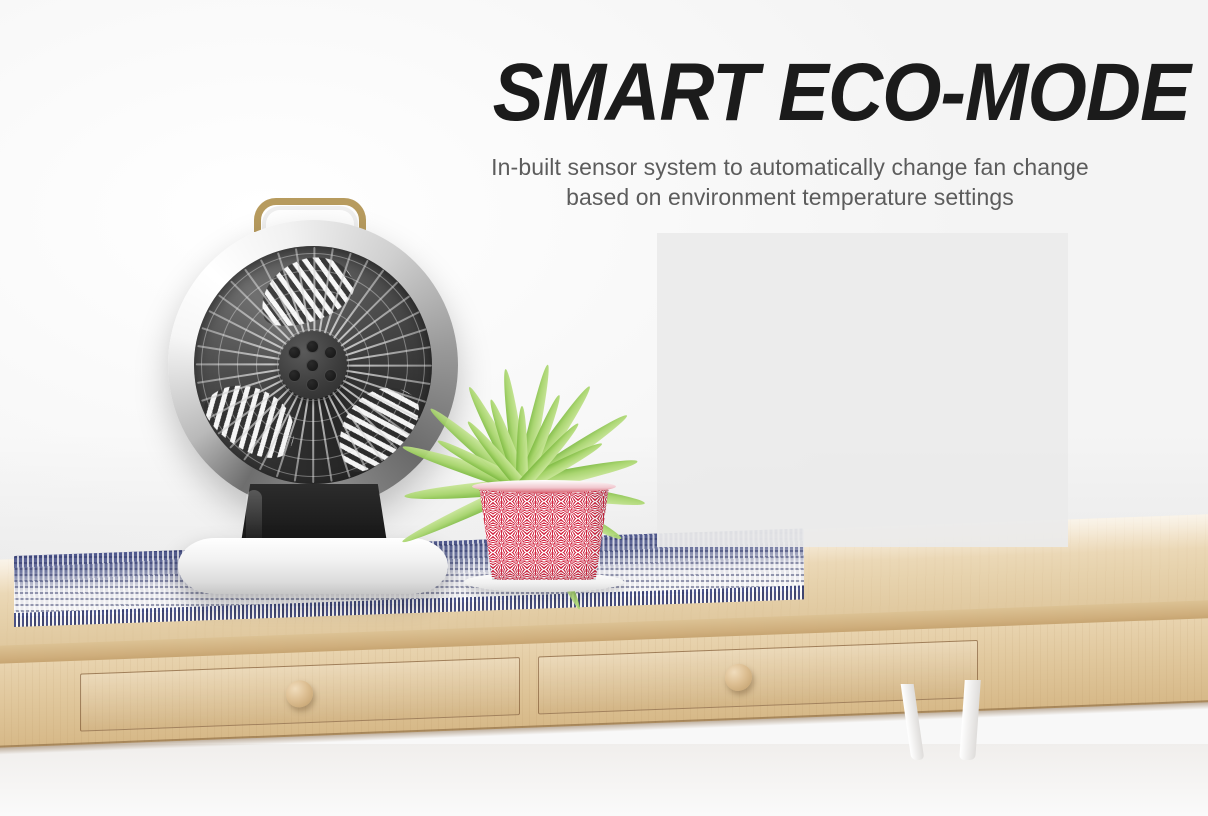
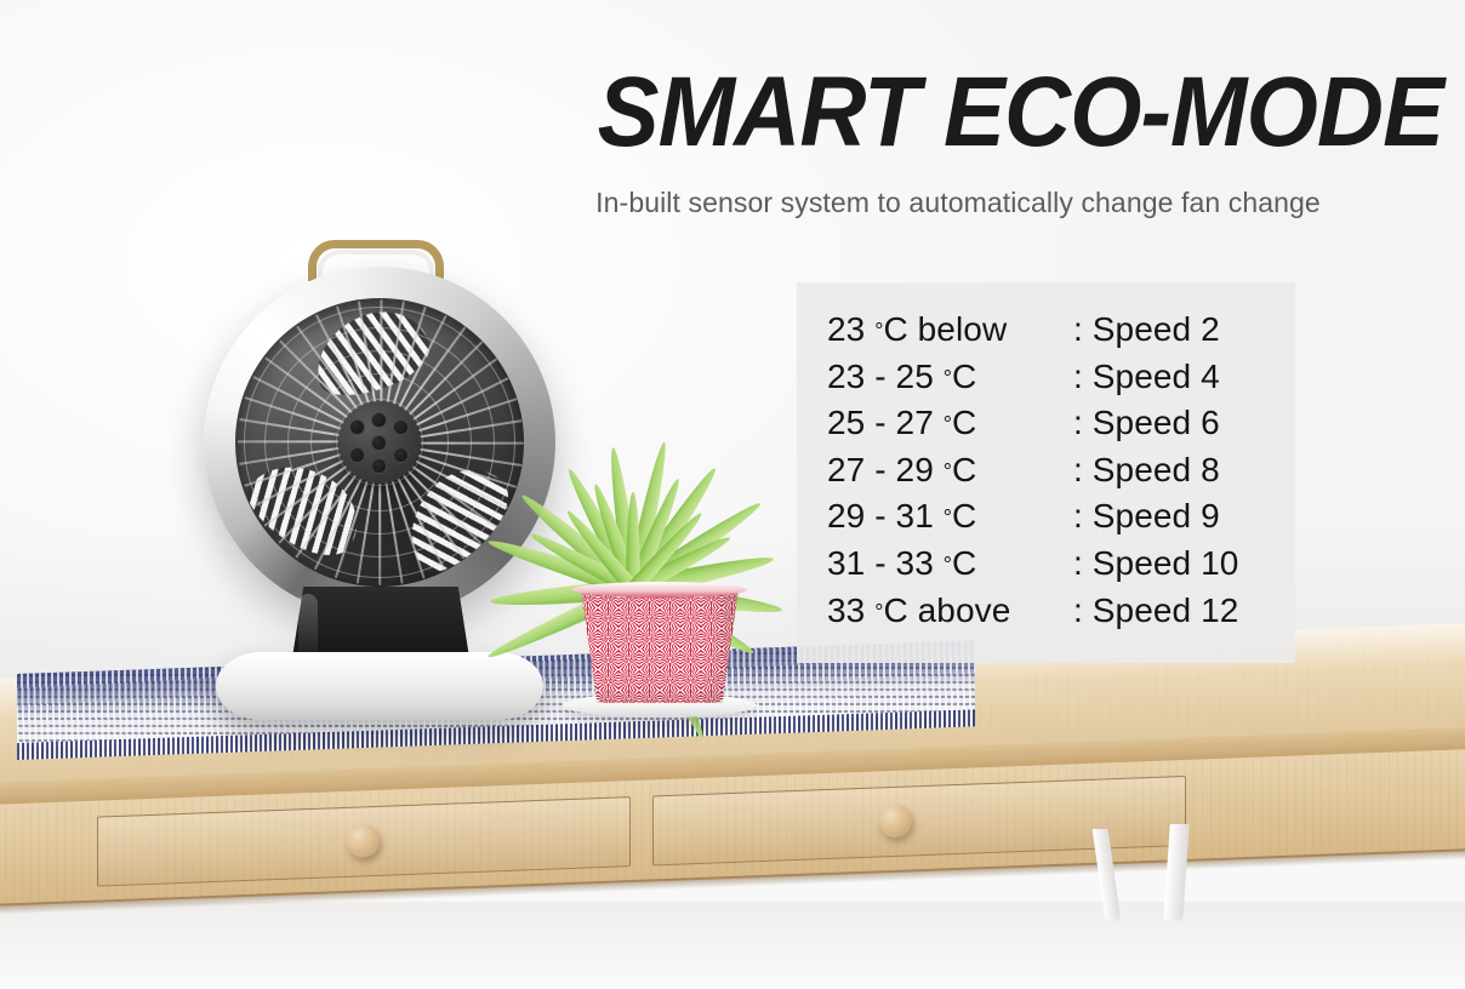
+ 23 °C below
+ : Speed 2
+ 23 - 25 °C
+ : Speed 4
+ 25 - 27 °C
+ : Speed 6
+ 27 - 29 °C
+ : Speed 8
+ 29 - 31 °C
+ : Speed 9
+ 31 - 33 °C
+ : Speed 10
+ 33 °C above
+ : Speed 12
  SMART ECO-MODE
  In-built sensor system to automatically change fan change
- based on environment temperature settings
